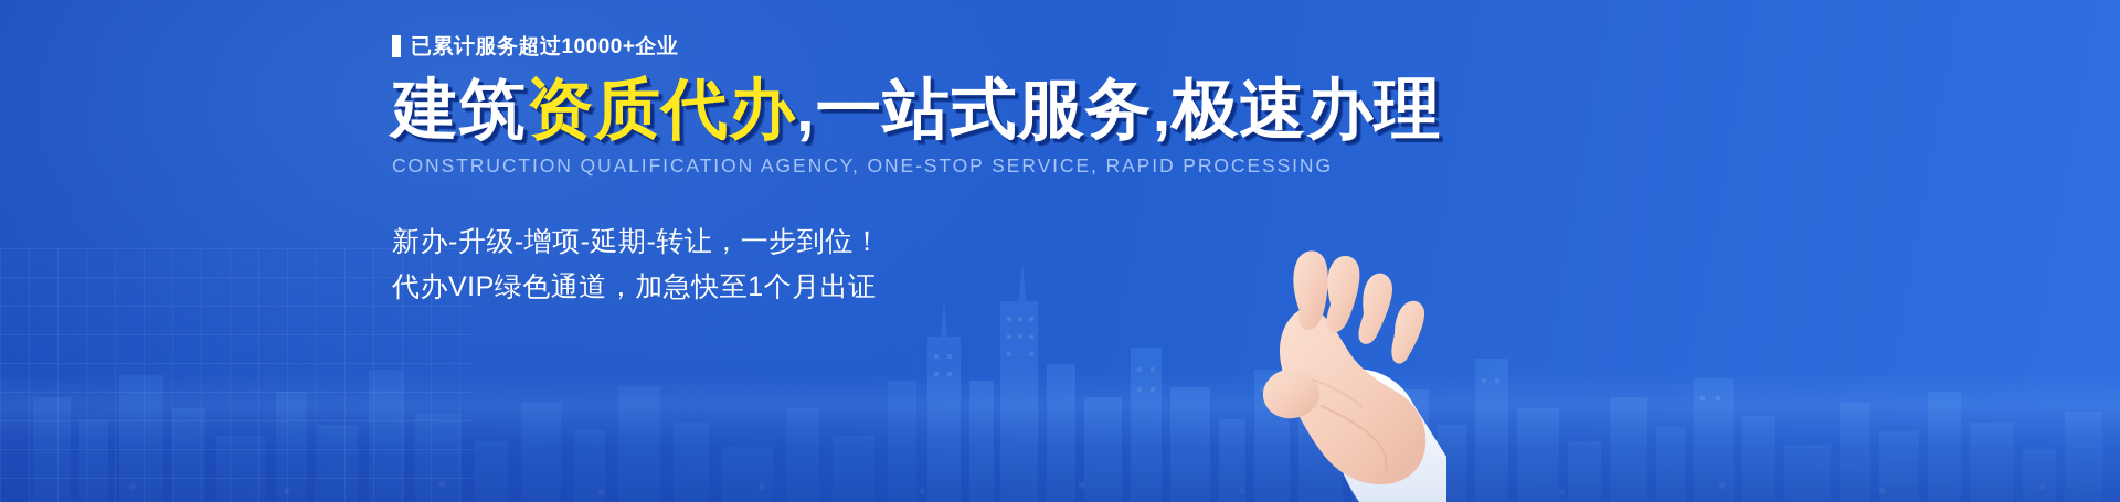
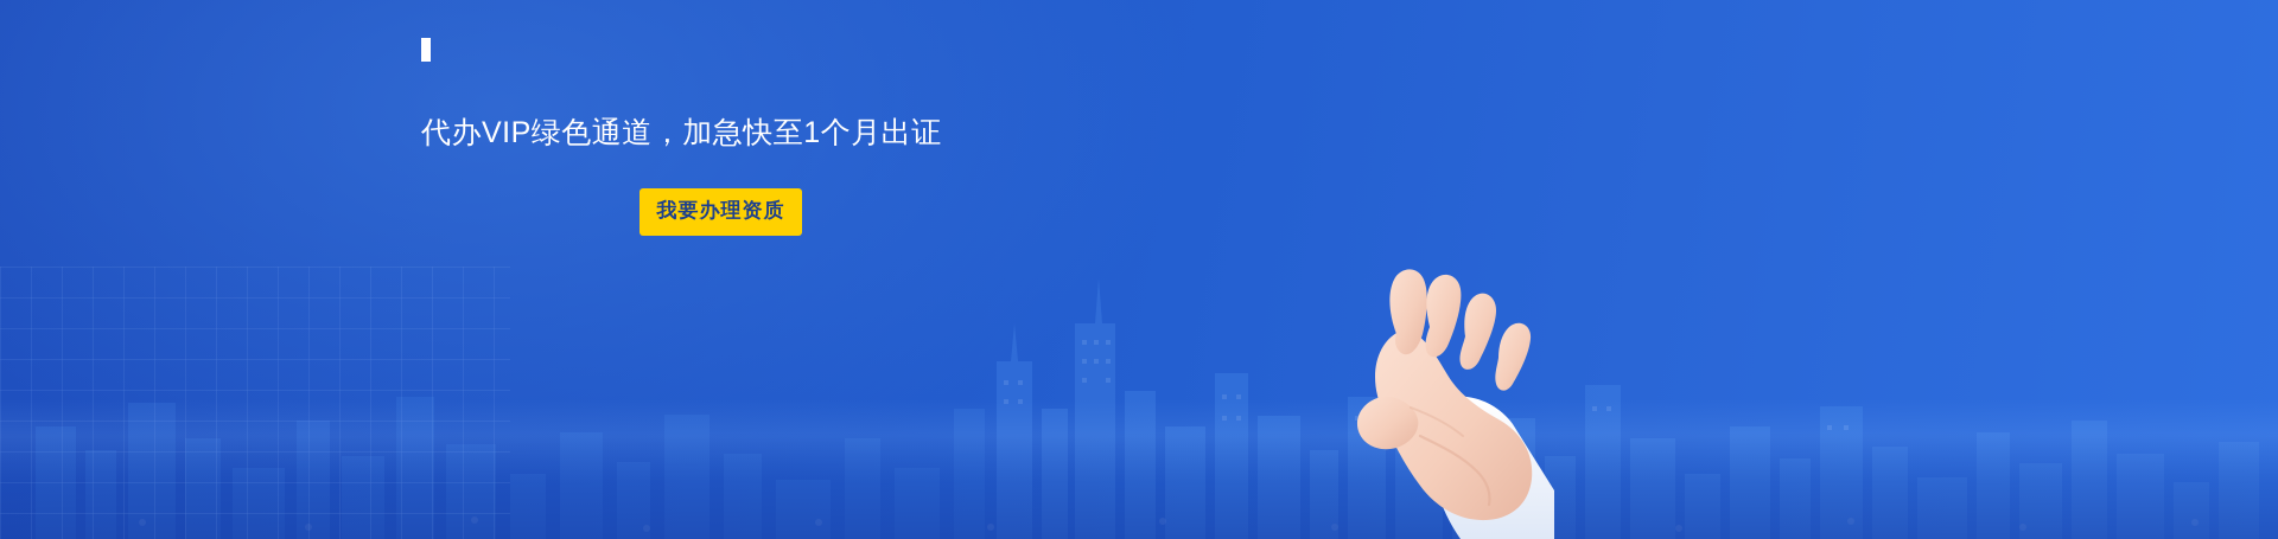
- 已累计服务超过10000+企业
- 建筑资质代办,一站式服务,极速办理
- CONSTRUCTION QUALIFICATION AGENCY, ONE-STOP SERVICE, RAPID PROCESSING
- 新办-升级-增项-延期-转让，一步到位！
  代办VIP绿色通道，加急快至1个月出证
+ 我要办理资质
